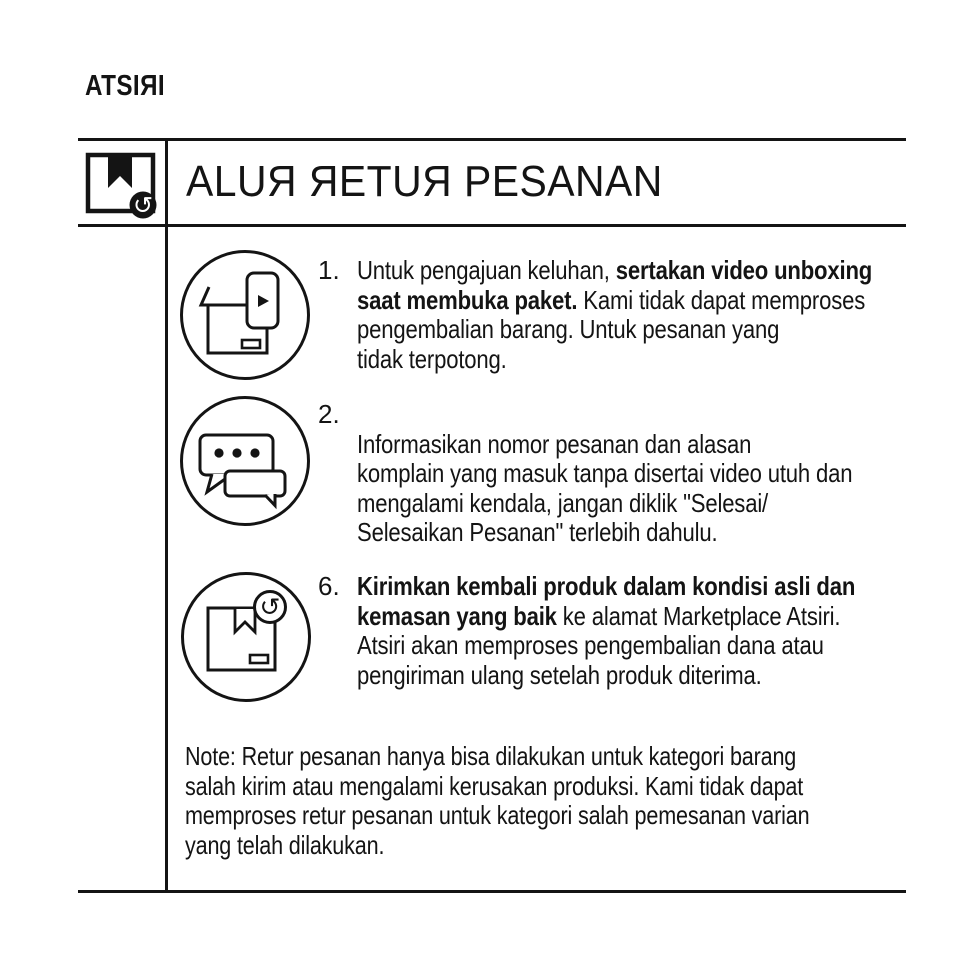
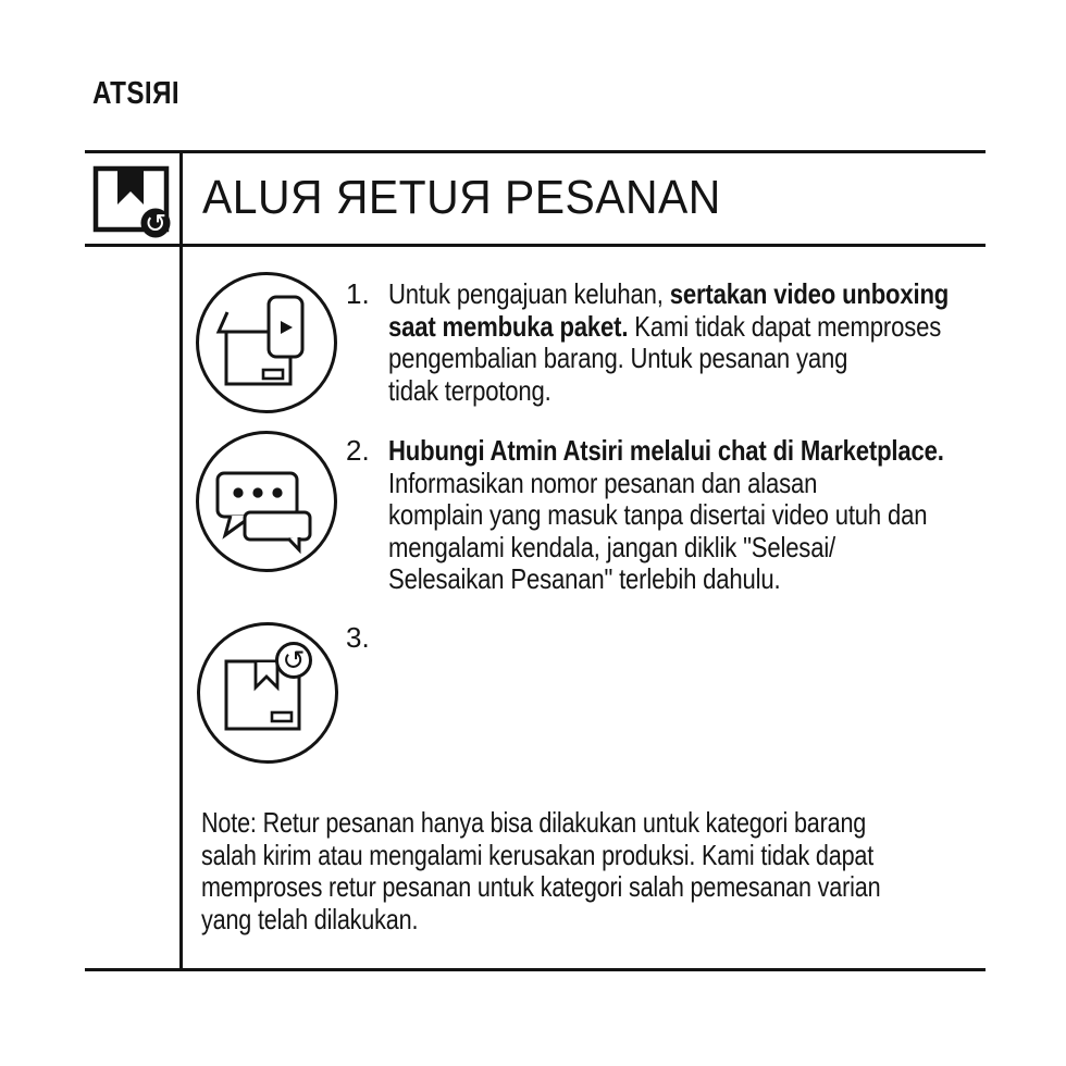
  ATSIЯI
  ↺
  ALUЯ ЯETUЯ PESANAN
  1.
  Untuk pengajuan keluhan, sertakan video unboxing
  saat membuka paket. Kami tidak dapat memproses
  pengembalian barang. Untuk pesanan yang
  tidak terpotong.
  2.
+ Hubungi Atmin Atsiri melalui chat di Marketplace.
  Informasikan nomor pesanan dan alasan
  komplain yang masuk tanpa disertai video utuh dan
  mengalami kendala, jangan diklik "Selesai/
  Selesaikan Pesanan" terlebih dahulu.
  ↺
- 6.
+ 3.
- Kirimkan kembali produk dalam kondisi asli dan
- kemasan yang baik ke alamat Marketplace Atsiri.
- Atsiri akan memproses pengembalian dana atau
- pengiriman ulang setelah produk diterima.
  Note: Retur pesanan hanya bisa dilakukan untuk kategori barang
  salah kirim atau mengalami kerusakan produksi. Kami tidak dapat
  memproses retur pesanan untuk kategori salah pemesanan varian
  yang telah dilakukan.
